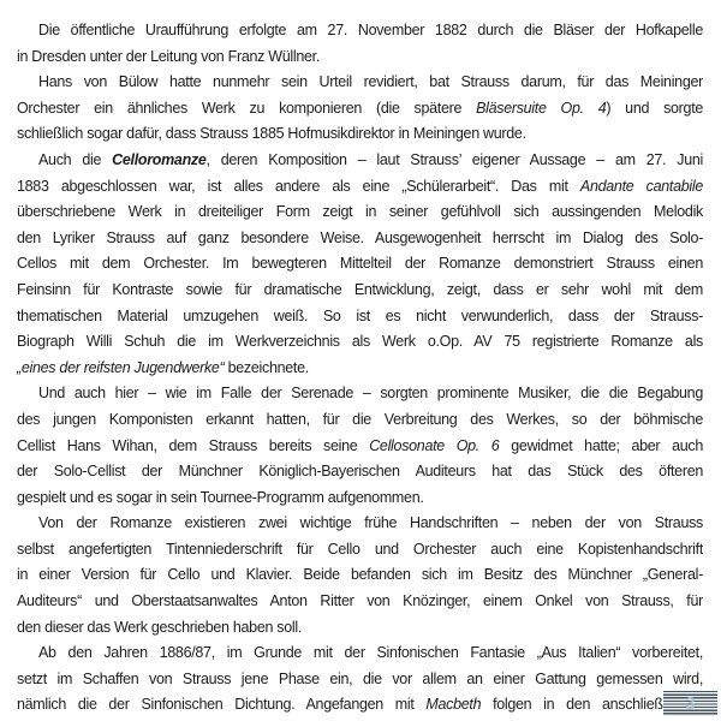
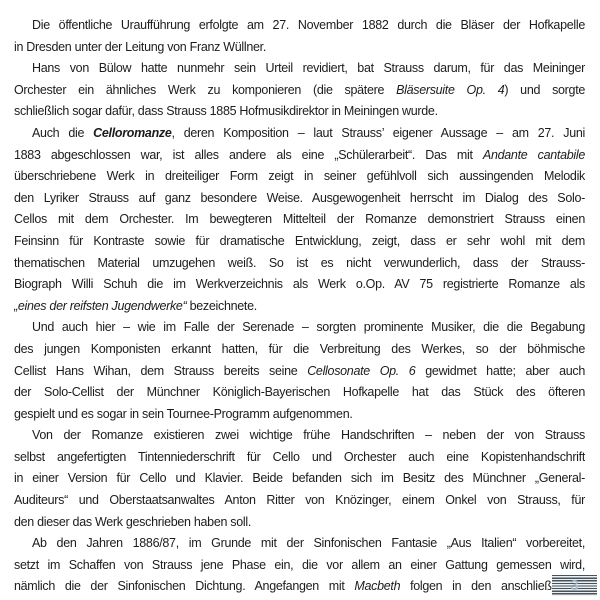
  Die öffentliche Uraufführung erfolgte am 27. November 1882 durch die Bläser der Hofkapelle
  in Dresden unter der Leitung von Franz Wüllner.
  Hans von Bülow hatte nunmehr sein Urteil revidiert, bat Strauss darum, für das Meininger
  Orchester ein ähnliches Werk zu komponieren (die spätere Bläsersuite Op. 4) und sorgte
  schließlich sogar dafür, dass Strauss 1885 Hofmusikdirektor in Meiningen wurde.
  Auch die Celloromanze, deren Komposition – laut Strauss’ eigener Aussage – am 27. Juni
  1883 abgeschlossen war, ist alles andere als eine „Schülerarbeit“. Das mit Andante cantabile
  überschriebene Werk in dreiteiliger Form zeigt in seiner gefühlvoll sich aussingenden Melodik
  den Lyriker Strauss auf ganz besondere Weise. Ausgewogenheit herrscht im Dialog des Solo-
  Cellos mit dem Orchester. Im bewegteren Mittelteil der Romanze demonstriert Strauss einen
  Feinsinn für Kontraste sowie für dramatische Entwicklung, zeigt, dass er sehr wohl mit dem
  thematischen Material umzugehen weiß. So ist es nicht verwunderlich, dass der Strauss-
  Biograph Willi Schuh die im Werkverzeichnis als Werk o.Op. AV 75 registrierte Romanze als
  „eines der reifsten Jugendwerke“ bezeichnete.
  Und auch hier – wie im Falle der Serenade – sorgten prominente Musiker, die die Begabung
  des jungen Komponisten erkannt hatten, für die Verbreitung des Werkes, so der böhmische
  Cellist Hans Wihan, dem Strauss bereits seine Cellosonate Op. 6 gewidmet hatte; aber auch
- der Solo-Cellist der Münchner Königlich-Bayerischen Auditeurs hat das Stück des öfteren
+ der Solo-Cellist der Münchner Königlich-Bayerischen Hofkapelle hat das Stück des öfteren
  gespielt und es sogar in sein Tournee-Programm aufgenommen.
  Von der Romanze existieren zwei wichtige frühe Handschriften – neben der von Strauss
  selbst angefertigten Tintenniederschrift für Cello und Orchester auch eine Kopistenhandschrift
  in einer Version für Cello und Klavier. Beide befanden sich im Besitz des Münchner „General-
  Auditeurs“ und Oberstaatsanwaltes Anton Ritter von Knözinger, einem Onkel von Strauss, für
  den dieser das Werk geschrieben haben soll.
  Ab den Jahren 1886/87, im Grunde mit der Sinfonischen Fantasie „Aus Italien“ vorbereitet,
  setzt im Schaffen von Strauss jene Phase ein, die vor allem an einer Gattung gemessen wird,
  nämlich die der Sinfonischen Dichtung. Angefangen mit Macbeth folgen in den anschließ
  3
